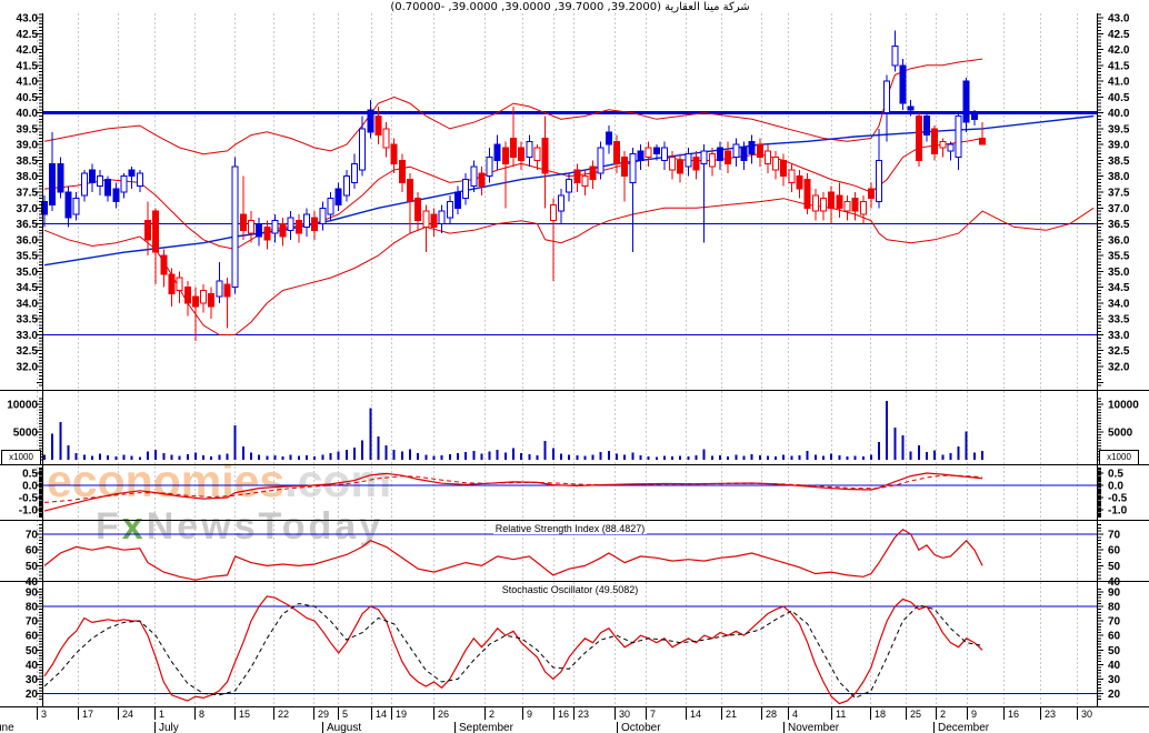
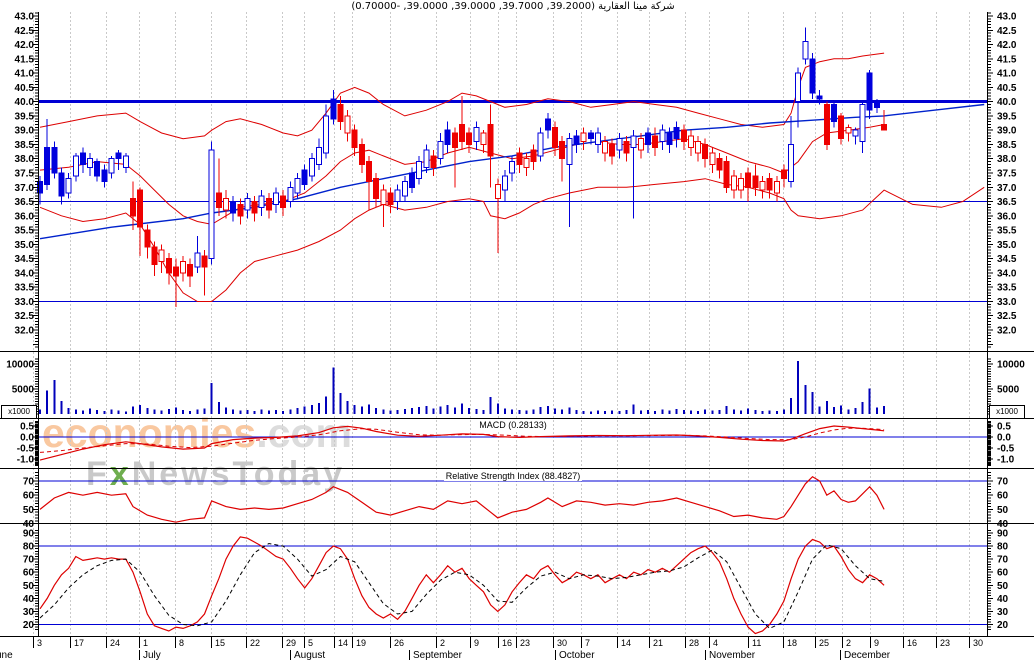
  شركة مينا العقارية (39.2000, 39.7000, 39.0000, 39.0000, -0.70000)
  economies.com
  FxNewsToda
  43.0
  43.0
  42.5
  42.5
  42.0
  42.0
  41.5
  41.5
  41.0
  41.0
  40.5
  40.5
  40.0
  40.0
  39.5
  39.5
  39.0
  39.0
  38.5
  38.5
  38.0
  38.0
  37.5
  37.5
  37.0
  37.0
  36.5
  36.5
  36.0
  36.0
  35.5
  35.5
  35.0
  35.0
  34.5
  34.5
  34.0
  34.0
  33.5
  33.5
  33.0
  33.0
  32.5
  32.5
  32.0
  32.0
  10000
  10000
  5000
  5000
  0.5
  0.5
  0.0
  0.0
  -0.5
  -0.5
  -1.0
  -1.0
  70
  70
  60
  60
  50
  50
  40
  40
  90
  90
  80
  80
  70
  70
  60
  60
  50
  50
  40
  40
  30
  30
  20
  20
  3
  17
  24
  1
  8
  15
  22
  29
  5
  14
  19
  26
  2
  9
  16
  23
  30
  7
  14
  21
  28
  4
  11
  18
  25
  2
  9
  16
  23
  30
  July
  August
  September
  October
  November
  December
+ MACD (0.28133)
  Relative Strength Index (88.4827)
- Stochastic Oscillator (49.5082)
  x1000
  x1000
